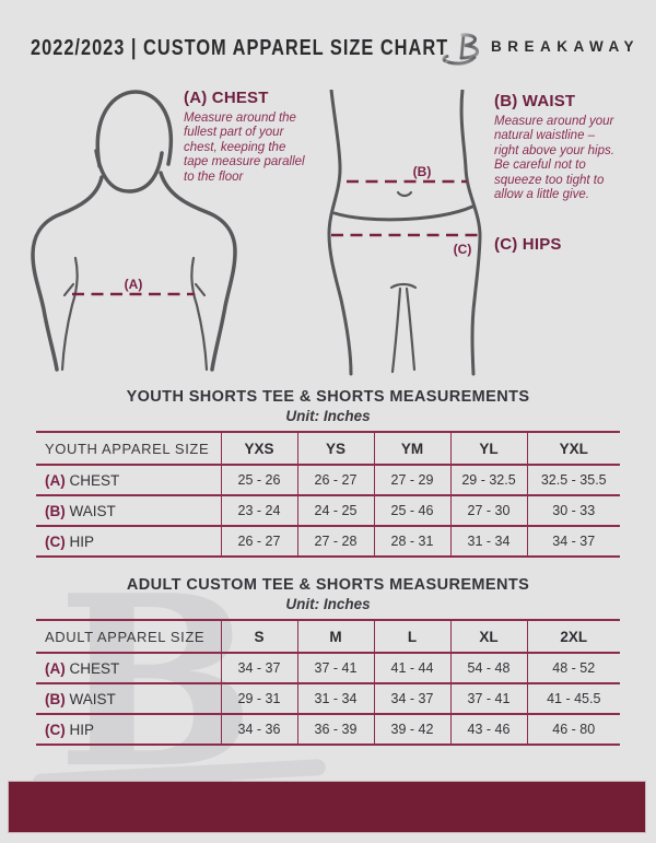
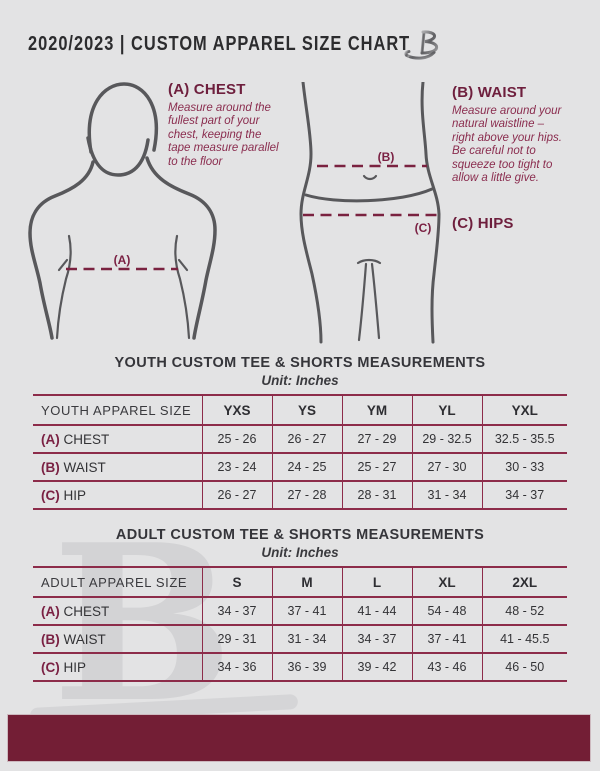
  B
- 2022/2023 | CUSTOM APPAREL SIZE CHART
+ 2020/2023 | CUSTOM APPAREL SIZE CHART
- BREAKAWAY
  (A)
  (B)
  (C)
  (A) CHEST
  Measure around the
  fullest part of your
  chest, keeping the
  tape measure parallel
  to the floor
  (B) WAIST
  Measure around your
  natural waistline –
  right above your hips.
  Be careful not to
  squeeze too tight to
  allow a little give.
  (C) HIPS
- YOUTH SHORTS TEE & SHORTS MEASUREMENTS
+ YOUTH CUSTOM TEE & SHORTS MEASUREMENTS
  Unit: Inches
  YOUTH APPAREL SIZE	YXS	YS	YM	YL	YXL
  (A) CHEST	25 - 26	26 - 27	27 - 29	29 - 32.5	32.5 - 35.5
- (B) WAIST	23 - 24	24 - 25	25 - 46	27 - 30	30 - 33
+ (B) WAIST	23 - 24	24 - 25	25 - 27	27 - 30	30 - 33
  (C) HIP	26 - 27	27 - 28	28 - 31	31 - 34	34 - 37
  ADULT CUSTOM TEE & SHORTS MEASUREMENTS
  Unit: Inches
  ADULT APPAREL SIZE	S	M	L	XL	2XL
  (A) CHEST	34 - 37	37 - 41	41 - 44	54 - 48	48 - 52
  (B) WAIST	29 - 31	31 - 34	34 - 37	37 - 41	41 - 45.5
- (C) HIP	34 - 36	36 - 39	39 - 42	43 - 46	46 - 80
+ (C) HIP	34 - 36	36 - 39	39 - 42	43 - 46	46 - 50
